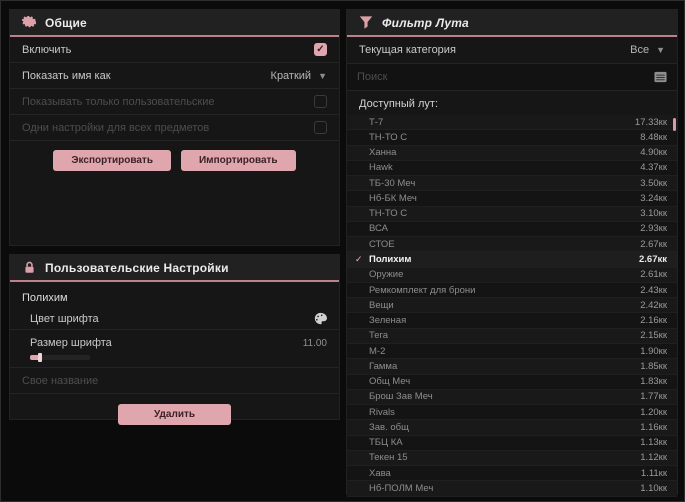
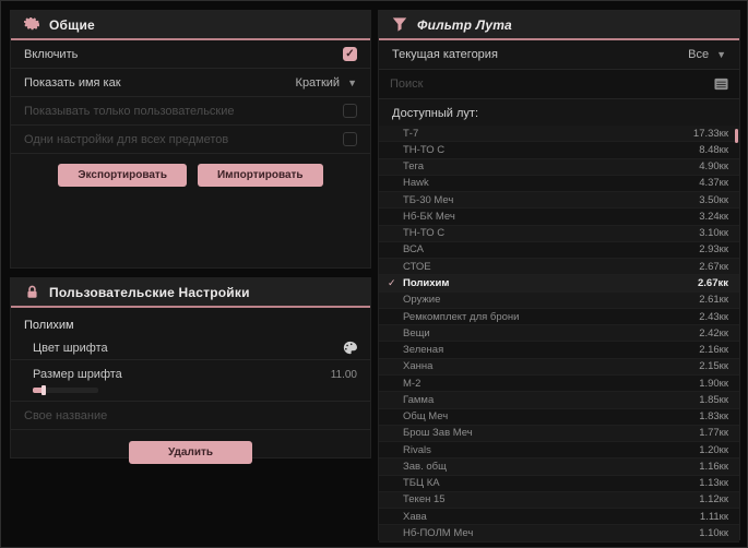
  Общие
  Включить
  ✓
  Показать имя как
  Краткий
  ▼
  Показывать только пользовательские
  Одни настройки для всех предметов
  Экспортировать
  Импортировать
  Пользовательские Настройки
  Полихим
  Цвет шрифта
  Размер шрифта
  11.00
  Свое название
  Удалить
  Фильтр Лута
  Текущая категория
  Все
  ▼
  Поиск
  Доступный лут:
  Т-7
  17.33кк
  ТН-ТО С
  8.48кк
- Ханна
+ Тега
  4.90кк
  Hawk
  4.37кк
  ТБ-30 Меч
  3.50кк
  Нб-БК Меч
  3.24кк
  ТН-ТО С
  3.10кк
  ВСА
  2.93кк
  СТОЕ
  2.67кк
  ✓
  Полихим
  2.67кк
  Оружие
  2.61кк
  Ремкомплект для брони
  2.43кк
  Вещи
  2.42кк
  Зеленая
  2.16кк
- Тега
+ Ханна
  2.15кк
  М-2
  1.90кк
  Гамма
  1.85кк
  Общ Меч
  1.83кк
  Брош Зав Меч
  1.77кк
  Rivals
  1.20кк
  Зав. общ
  1.16кк
  ТБЦ КА
  1.13кк
  Текен 15
  1.12кк
  Хава
  1.11кк
  Нб-ПОЛМ Меч
  1.10кк
